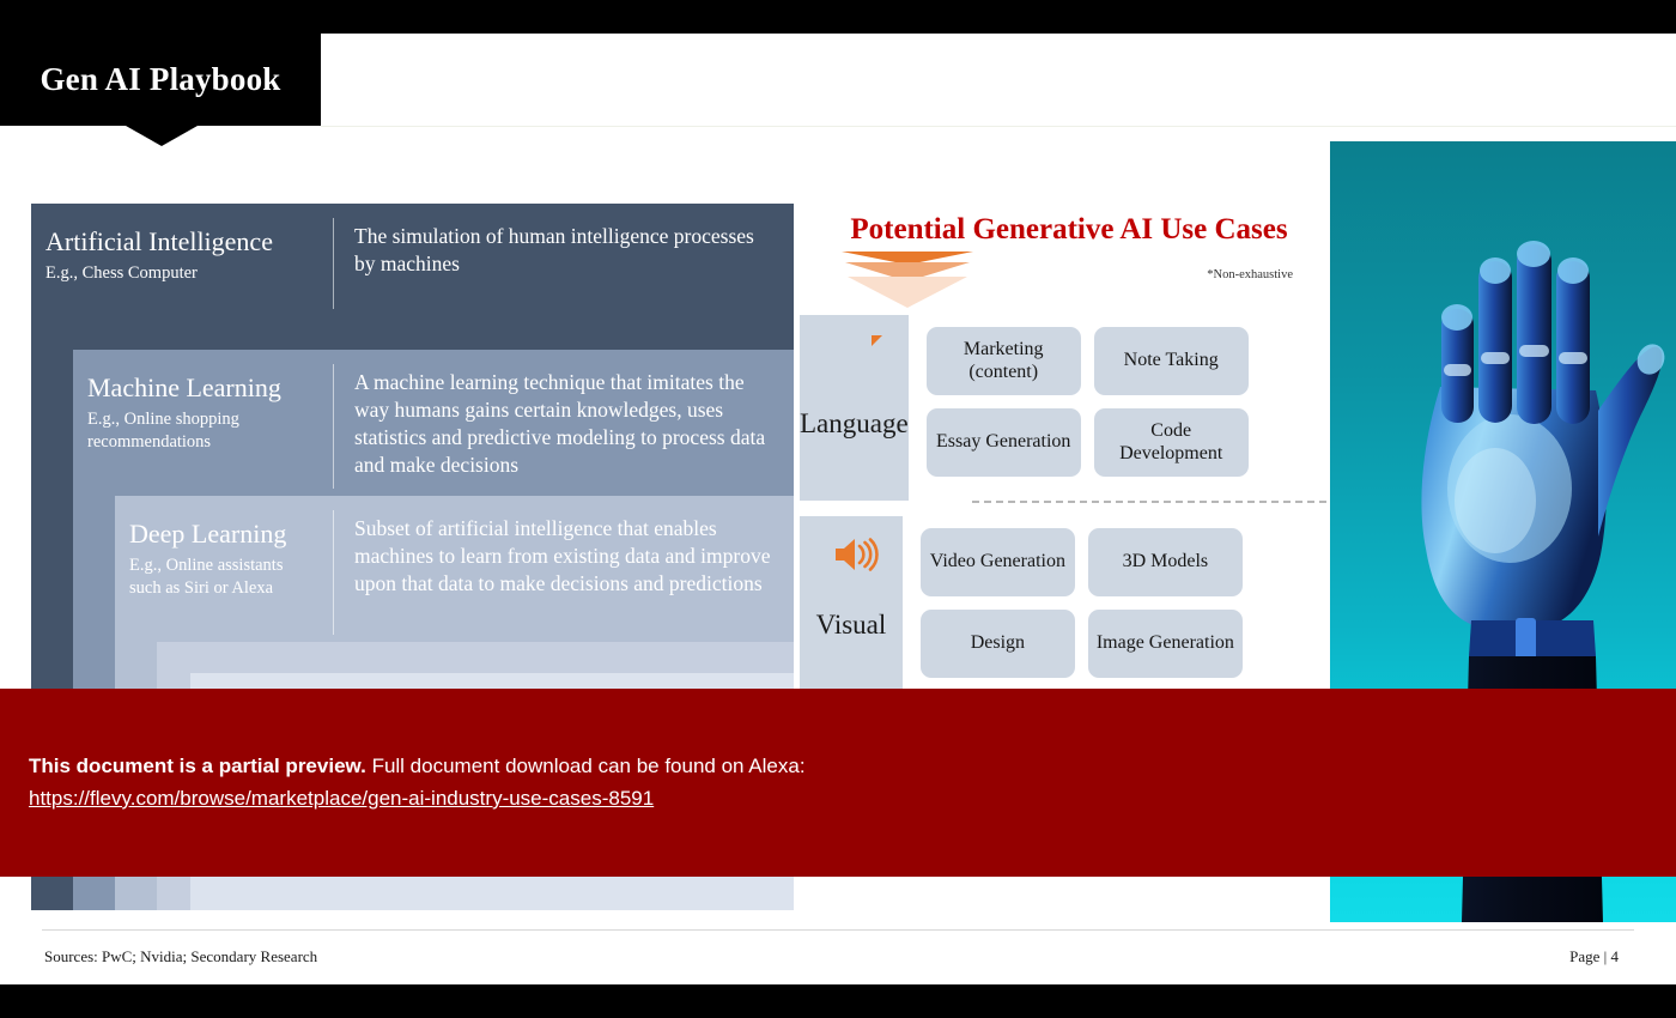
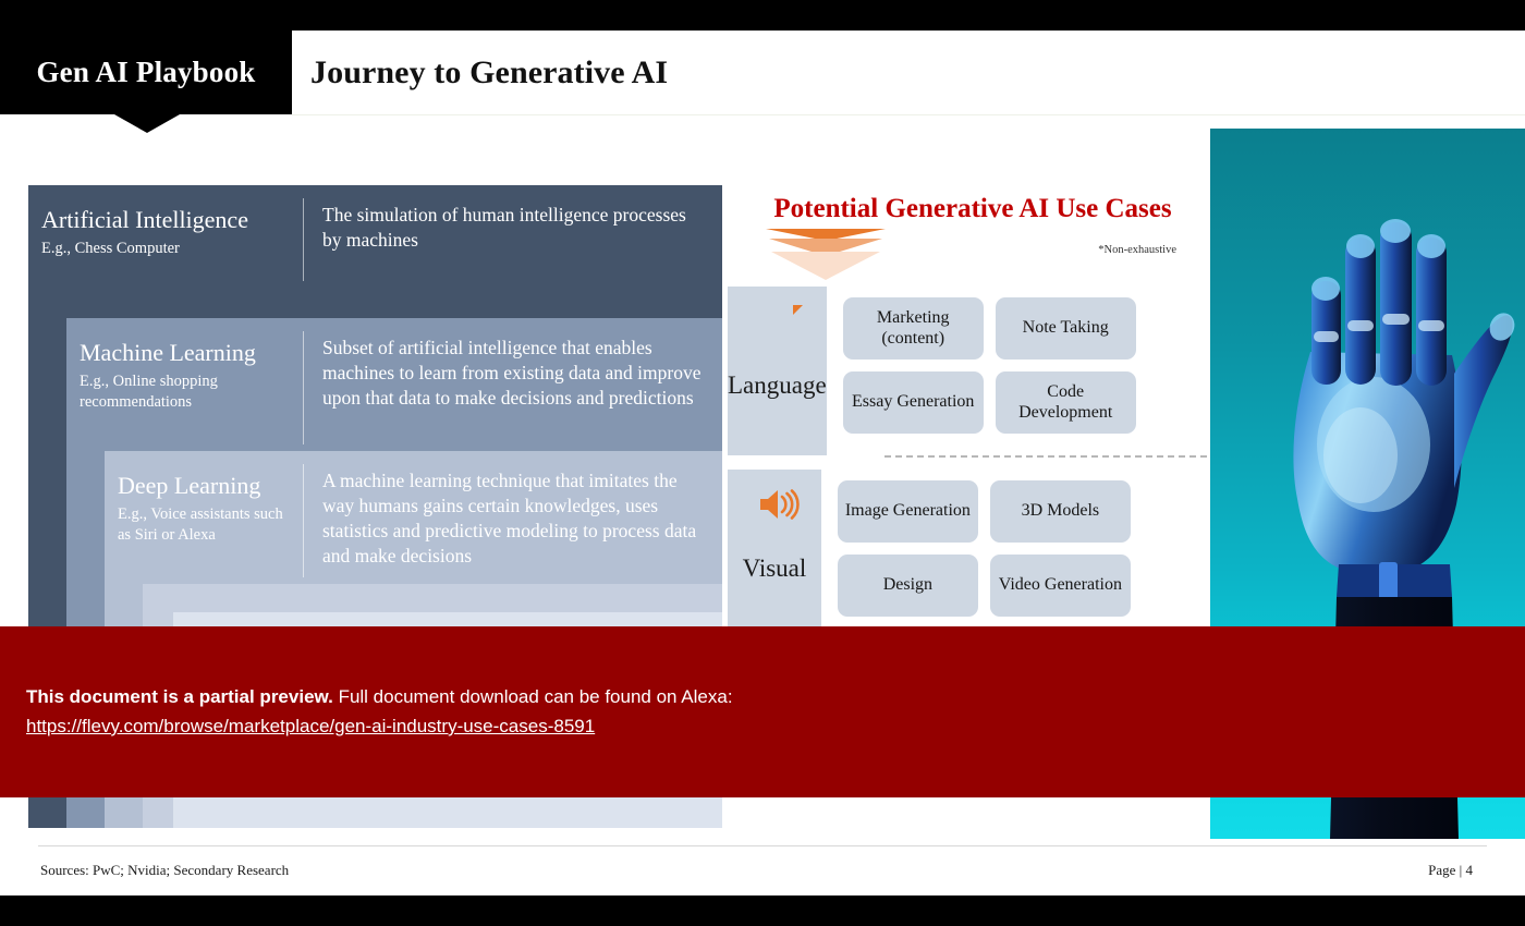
  Gen AI Playbook
+ Journey to Generative AI
  Artificial Intelligence
  E.g., Chess Computer
  The simulation of human intelligence processes by machines
  Machine Learning
  E.g., Online shopping recommendations
- A machine learning technique that imitates the way humans gains certain knowledges, uses statistics and predictive modeling to process data and make decisions
+ Subset of artificial intelligence that enables machines to learn from existing data and improve upon that data to make decisions and predictions
  Deep Learning
- E.g., Online assistants such as Siri or Alexa
+ E.g., Voice assistants such as Siri or Alexa
- Subset of artificial intelligence that enables machines to learn from existing data and improve upon that data to make decisions and predictions
+ A machine learning technique that imitates the way humans gains certain knowledges, uses statistics and predictive modeling to process data and make decisions
  Potential Generative AI Use Cases
  *Non-exhaustive
  Language
  Marketing (content)
  Note Taking
  Essay Generation
  Code Development
  Visual
- Video Generation
+ Image Generation
  3D Models
  Design
- Image Generation
+ Video Generation
  This document is a partial preview. Full document download can be found on Alexa:
  https://flevy.com/browse/marketplace/gen-ai-industry-use-cases-8591
  Sources: PwC; Nvidia; Secondary Research
  Page | 4
